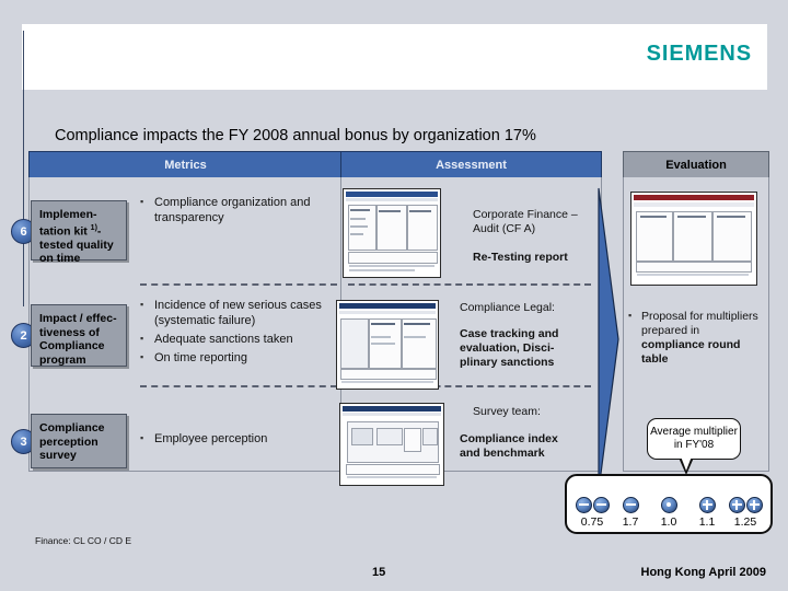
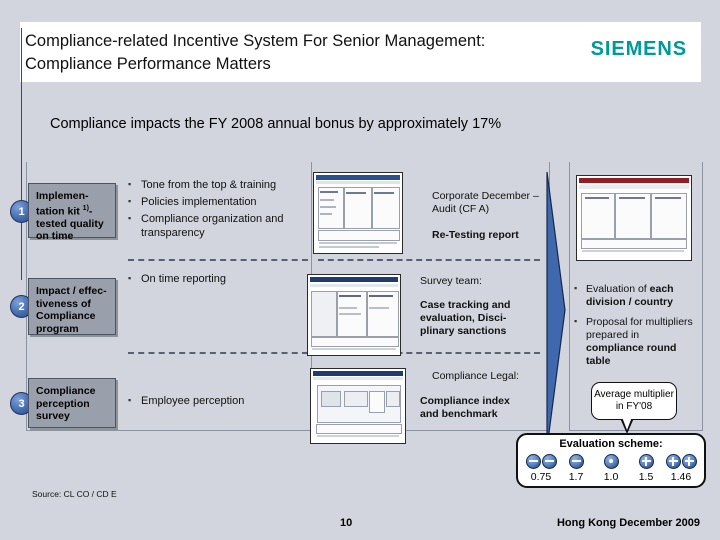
+ Compliance-related Incentive System For Senior Management: Compliance Performance Matters
  SIEMENS
- Compliance impacts the FY 2008 annual bonus by organization 17%
+ Compliance impacts the FY 2008 annual bonus by approximately 17%
- Metrics
- Assessment
- Evaluation
- 6
+ 1
  2
  3
  Implemen-
  tation kit -
  tested quality
  on time
  Impact / effec-
  tiveness of
  Compliance
  program
  Compliance
  perception
  survey
+ Tone from the top & training
+ Policies implementation
  Compliance organization and transparency
- Incidence of new serious cases (systematic failure)
- Adequate sanctions taken
  On time reporting
  Employee perception
- Corporate Finance – Audit (CF A)
+ Corporate December – Audit (CF A)
  Re-Testing report
- Compliance Legal:
+ Survey team:
  Case tracking and
  evaluation, Disci-
  plinary sanctions
- Survey team:
+ Compliance Legal:
  Compliance index
  and benchmark
+ Evaluation of each division / country
  Proposal for multipliers prepared in compliance round table
  Average multiplier in FY'08
+ Evaluation scheme:
  0.75
  1.7
  1.0
- 1.1
+ 1.5
- 1.25
+ 1.46
- Finance: CL CO / CD E
+ Source: CL CO / CD E
- 15
+ 10
- Hong Kong April 2009
+ Hong Kong December 2009
